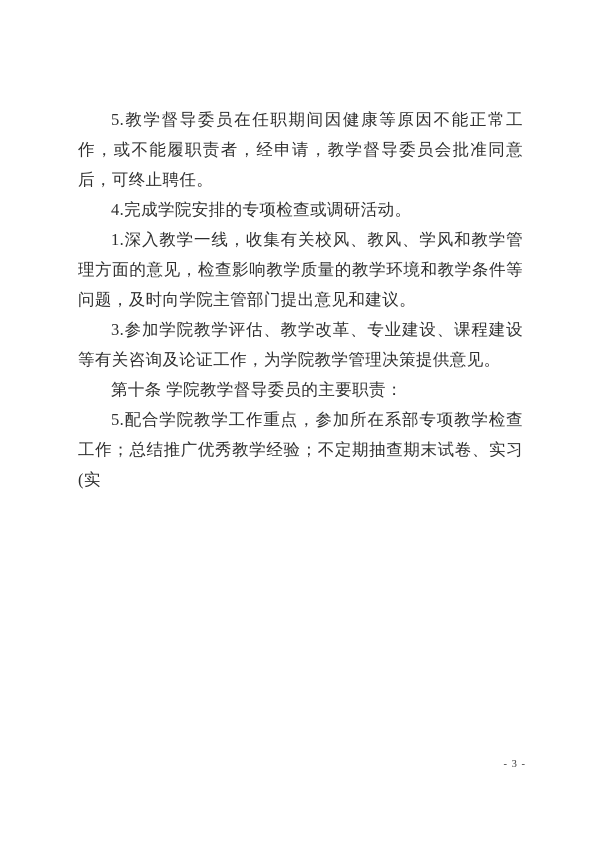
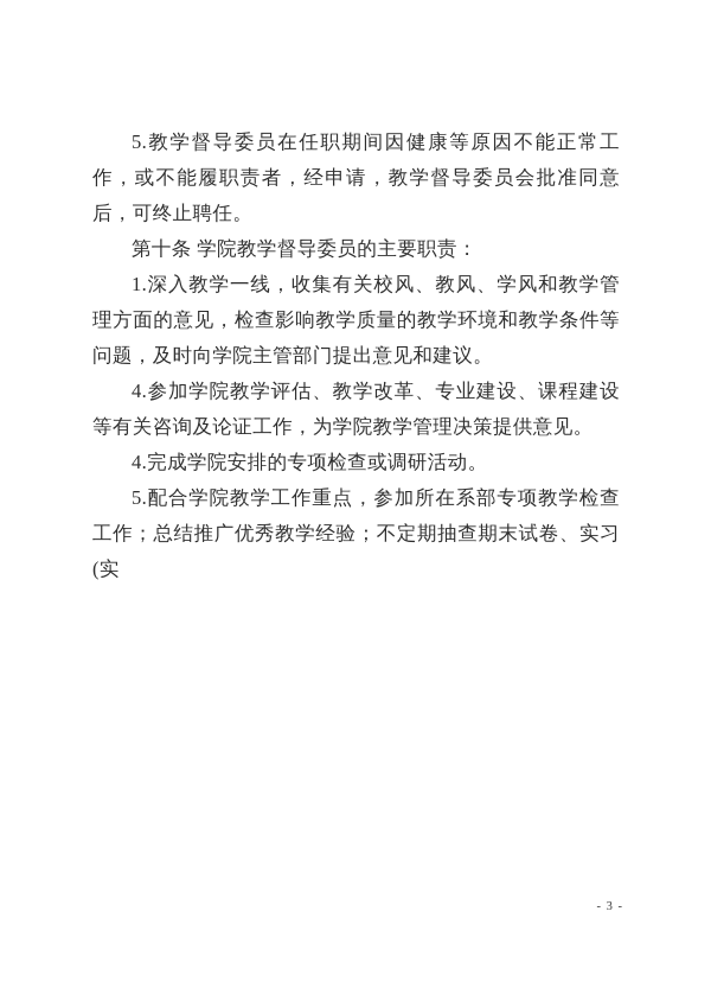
  5.教学督导委员在任职期间因健康等原因不能正常工作，或不能履职责者，经申请，教学督导委员会批准同意后，可终止聘任。
- 4.完成学院安排的专项检查或调研活动。
+ 第十条 学院教学督导委员的主要职责：
  1.深入教学一线，收集有关校风、教风、学风和教学管理方面的意见，检查影响教学质量的教学环境和教学条件等问题，及时向学院主管部门提出意见和建议。
- 3.参加学院教学评估、教学改革、专业建设、课程建设等有关咨询及论证工作，为学院教学管理决策提供意见。
+ 4.参加学院教学评估、教学改革、专业建设、课程建设等有关咨询及论证工作，为学院教学管理决策提供意见。
- 第十条 学院教学督导委员的主要职责：
+ 4.完成学院安排的专项检查或调研活动。
  5.配合学院教学工作重点，参加所在系部专项教学检查工作；总结推广优秀教学经验；不定期抽查期末试卷、实习(实
  - 3 -
